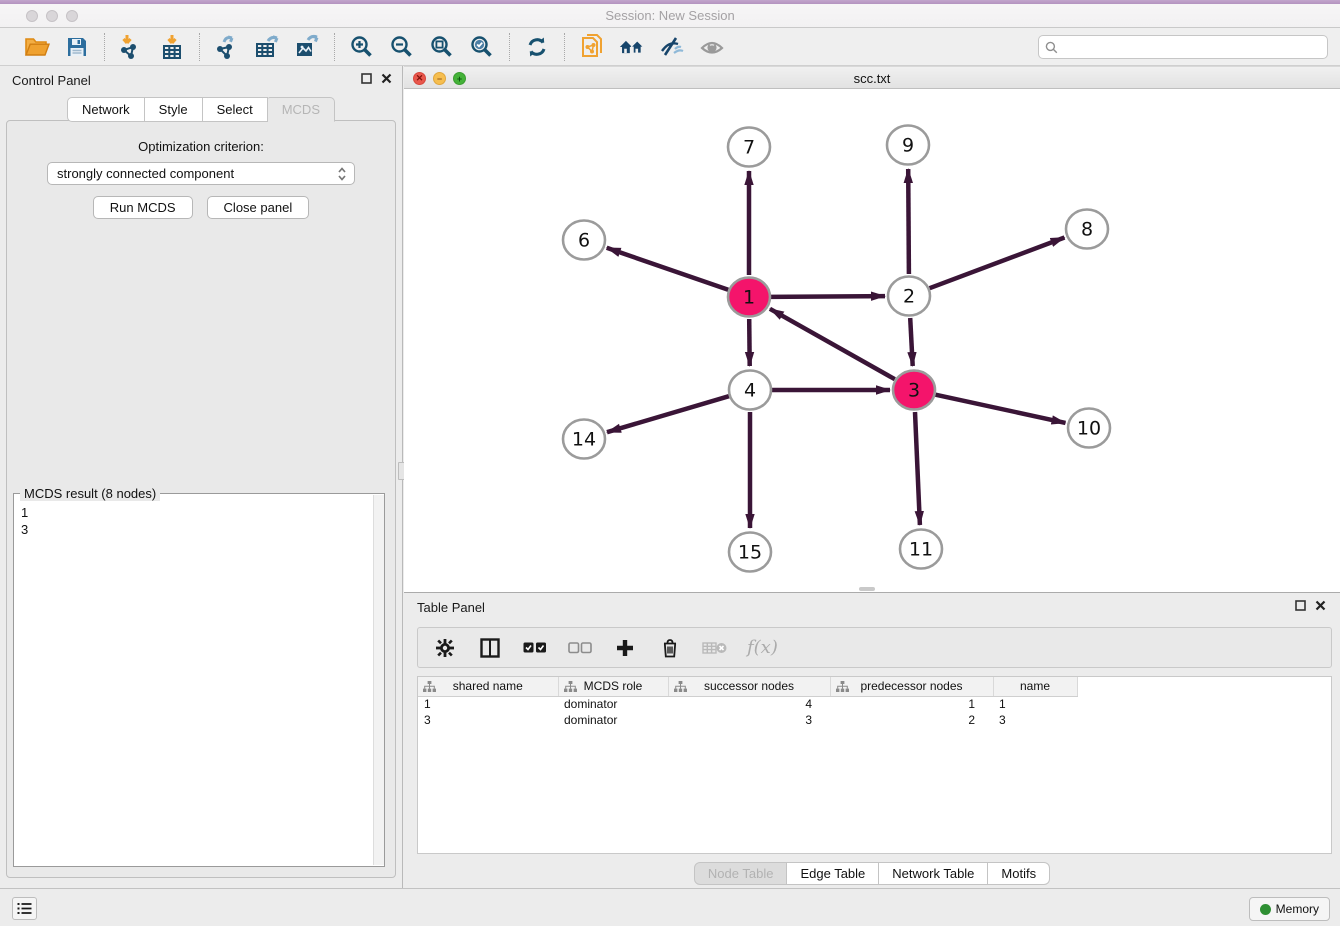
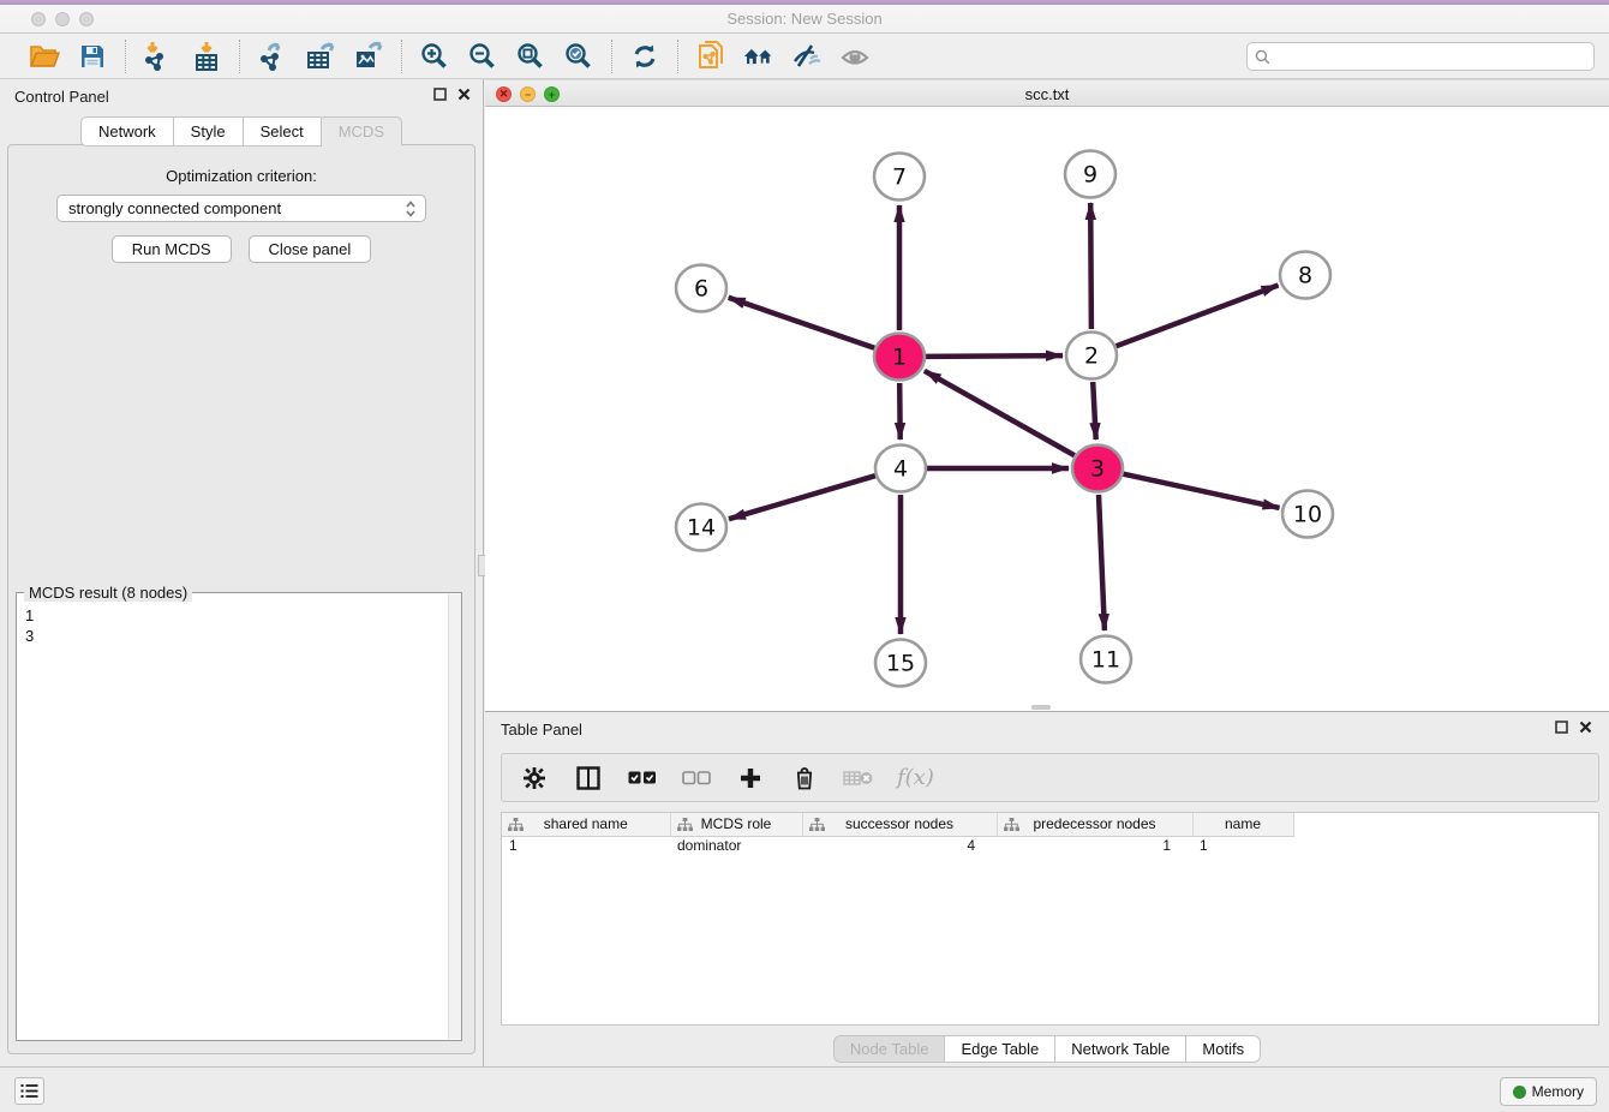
  Session: New Session
  Control Panel
  Network
  Style
  Select
  MCDS
  Optimization criterion:
  strongly connected component
  Run MCDS
  Close panel
  MCDS result (8 nodes)
  1
  3
  ✕
  −
  +
  scc.txt
  7
  9
  6
  8
  1
  2
  4
  3
  14
  10
  15
  11
  Table Panel
  f(x)
  shared name	MCDS role	successor nodes	predecessor nodes	name
  1	dominator	4	1	1
- 3	dominator	3	2	3
  Node Table
  Edge Table
  Network Table
  Motifs
  Memory
